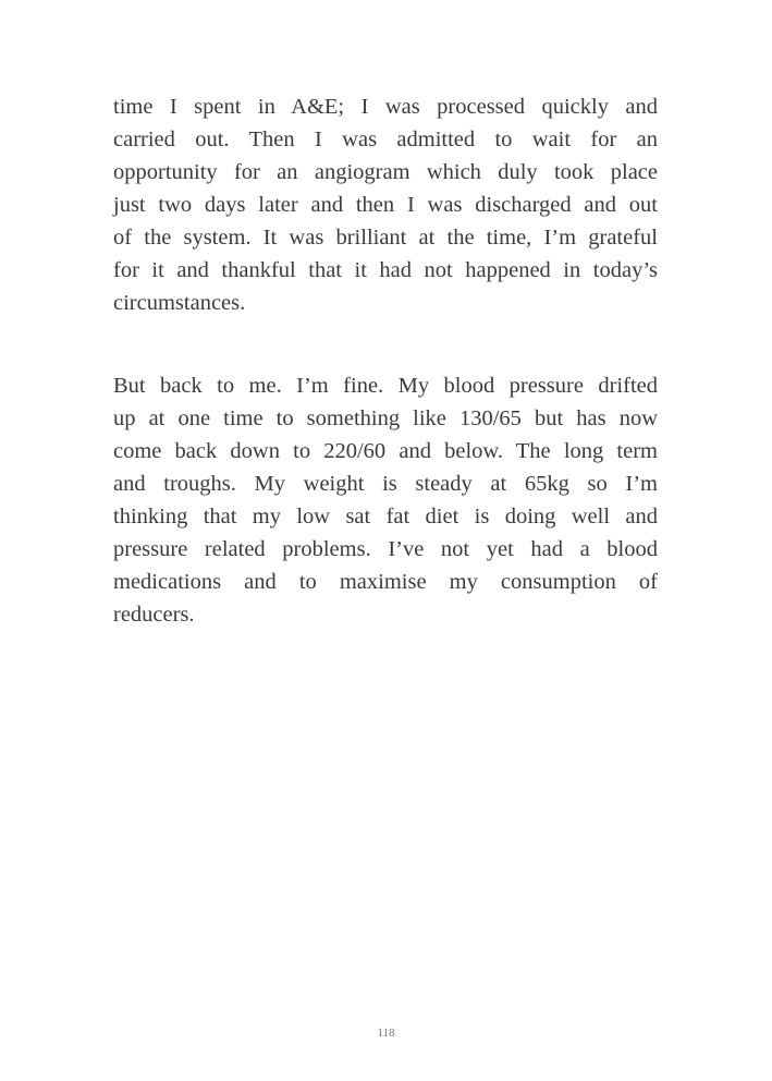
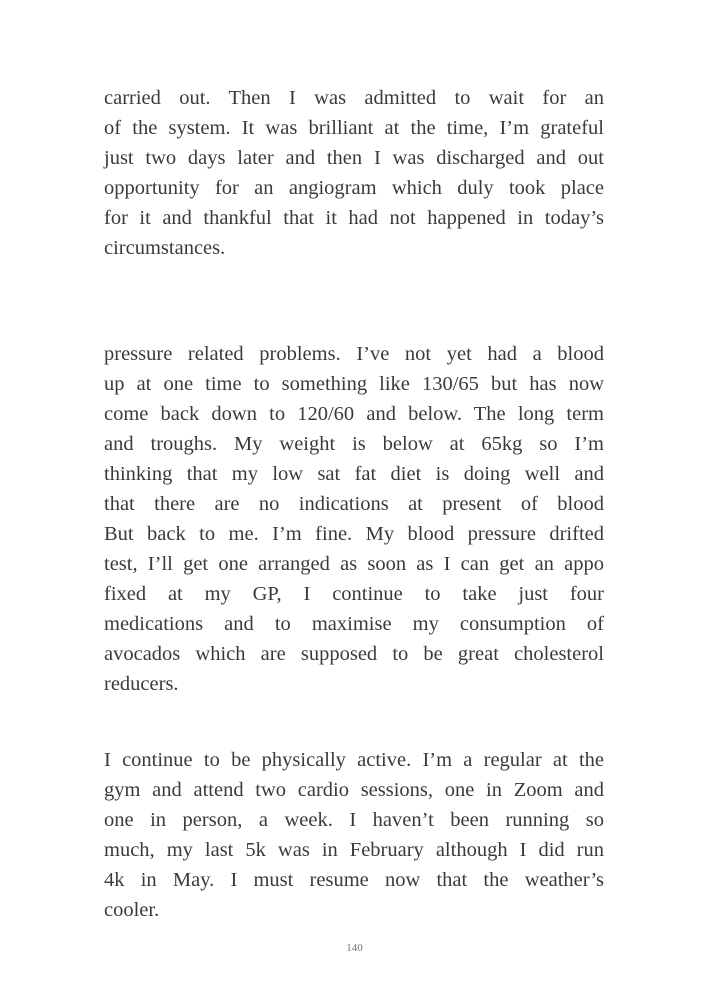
- time I spent in A&E; I was processed quickly and
  carried out. Then I was admitted to wait for an
- opportunity for an angiogram which duly took place
+ of the system. It was brilliant at the time, I’m grateful
  just two days later and then I was discharged and out
- of the system. It was brilliant at the time, I’m grateful
+ opportunity for an angiogram which duly took place
  for it and thankful that it had not happened in today’s
  circumstances.
- But back to me. I’m fine. My blood pressure drifted
+ pressure related problems. I’ve not yet had a blood
  up at one time to something like 130/65 but has now
- come back down to 220/60 and below. The long term
+ come back down to 120/60 and below. The long term
- and troughs. My weight is steady at 65kg so I’m
+ and troughs. My weight is below at 65kg so I’m
  thinking that my low sat fat diet is doing well and
+ that there are no indications at present of blood
- pressure related problems. I’ve not yet had a blood
+ But back to me. I’m fine. My blood pressure drifted
+ test, I’ll get one arranged as soon as I can get an appo
+ fixed at my GP, I continue to take just four
  medications and to maximise my consumption of
+ avocados which are supposed to be great cholesterol
  reducers.
+ I continue to be physically active. I’m a regular at the
+ gym and attend two cardio sessions, one in Zoom and
+ one in person, a week. I haven’t been running so
+ much, my last 5k was in February although I did run
+ 4k in May. I must resume now that the weather’s
+ cooler.
- 118
+ 140
